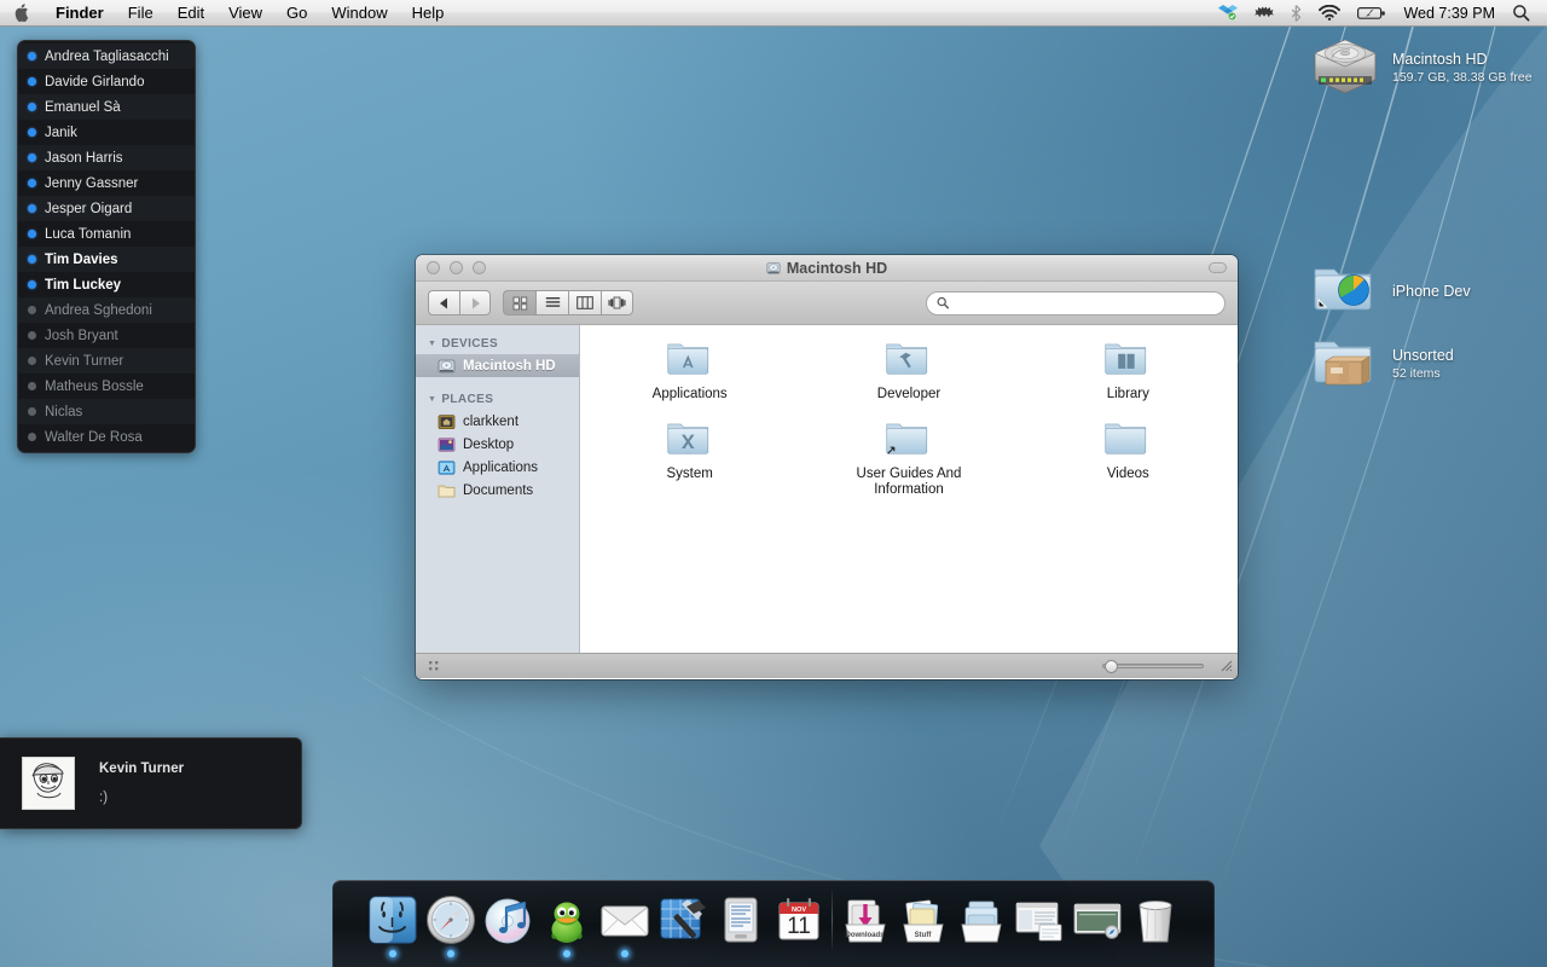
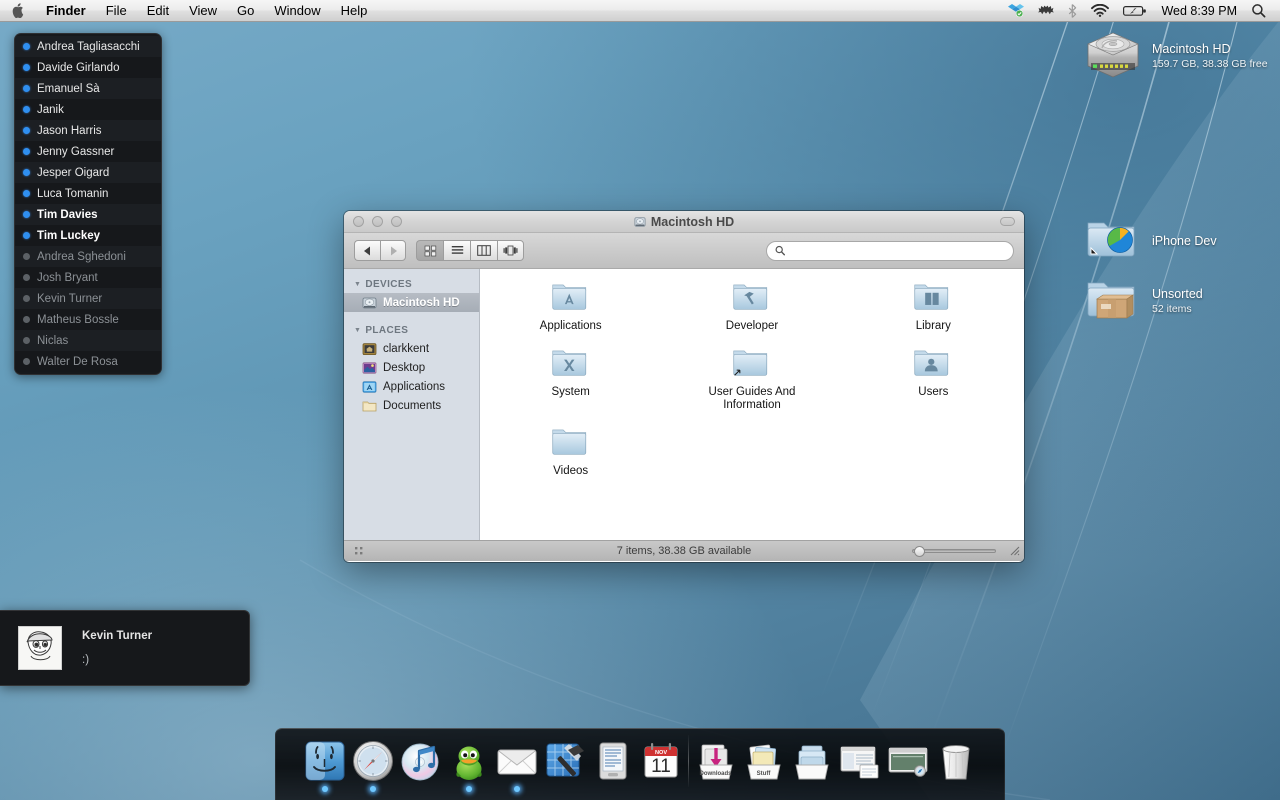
  Finder
  File
  Edit
  View
  Go
  Window
  Help
- Wed 7:39 PM
+ Wed 8:39 PM
  Andrea Tagliasacchi
  Davide Girlando
  Emanuel Sà
  Janik
  Jason Harris
  Jenny Gassner
  Jesper Oigard
  Luca Tomanin
  Tim Davies
  Tim Luckey
  Andrea Sghedoni
  Josh Bryant
  Kevin Turner
  Matheus Bossle
  Niclas
  Walter De Rosa
  Kevin Turner
  :)
  Macintosh HD
  159.7 GB, 38.38 GB free
  iPhone Dev
  Unsorted
  52 items
  Macintosh HD
  DEVICES
  Macintosh HD
  PLACES
  clarkkent
  Desktop
  Applications
  Documents
  Applications
  Developer
  Library
  System
  User Guides And Information
+ Users
  Videos
+ 7 items, 38.38 GB available
  11
